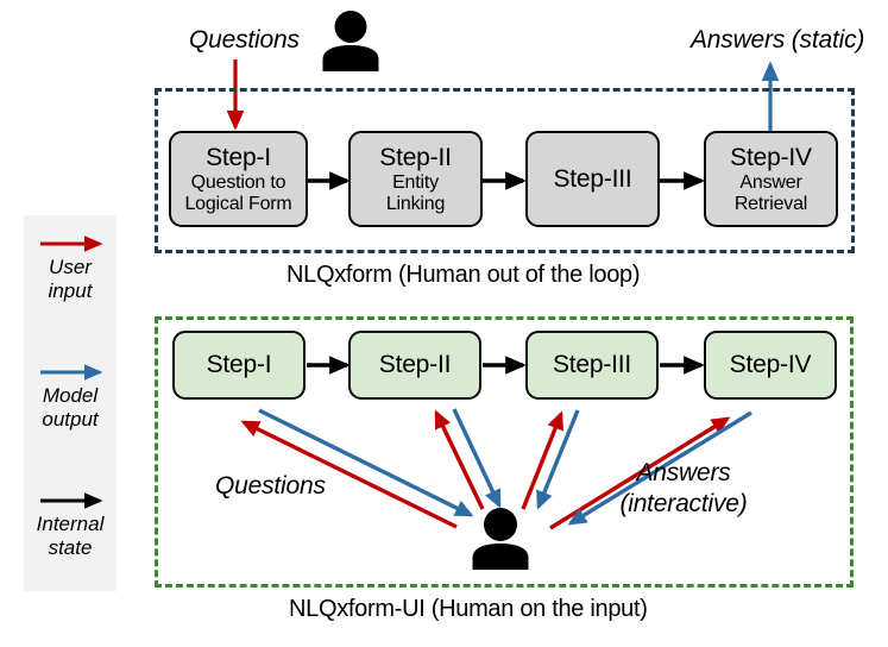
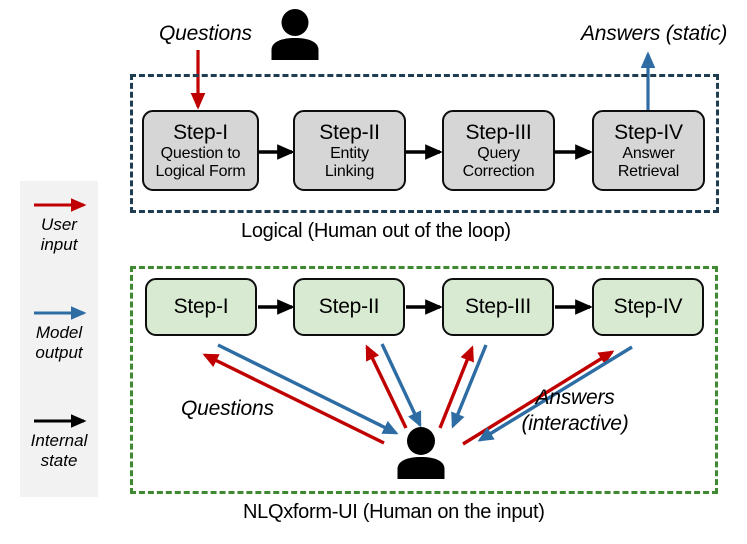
  User
  input
  Model
  output
  Internal
  state
  Questions
  Answers (static)
  Step-I
  Question to
  Logical Form
  Step-II
  Entity
  Linking
  Step-III
+ Query
+ Correction
  Step-IV
  Answer
  Retrieval
- NLQxform (Human out of the loop)
+ Logical (Human out of the loop)
  Step-I
  Step-II
  Step-III
  Step-IV
  Questions
  Answers
  (interactive)
  NLQxform-UI (Human on the input)
